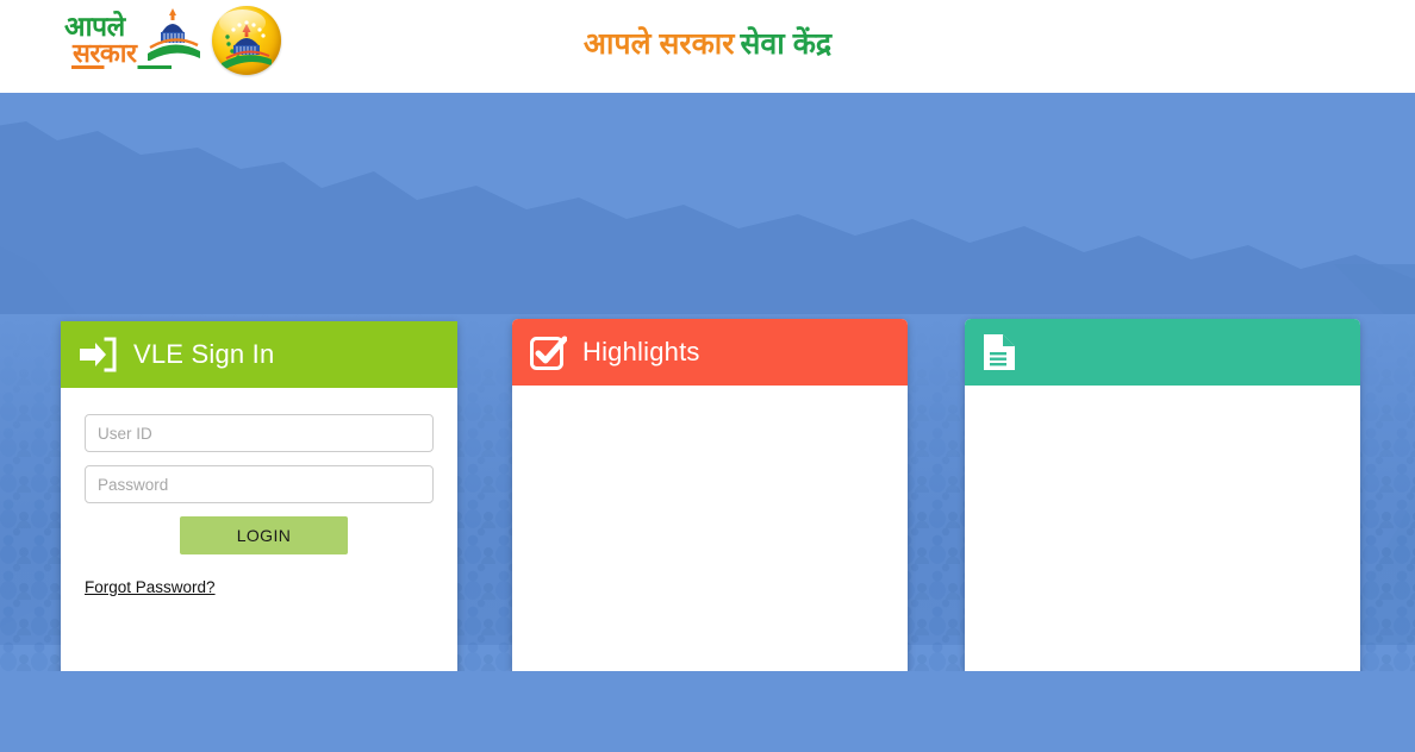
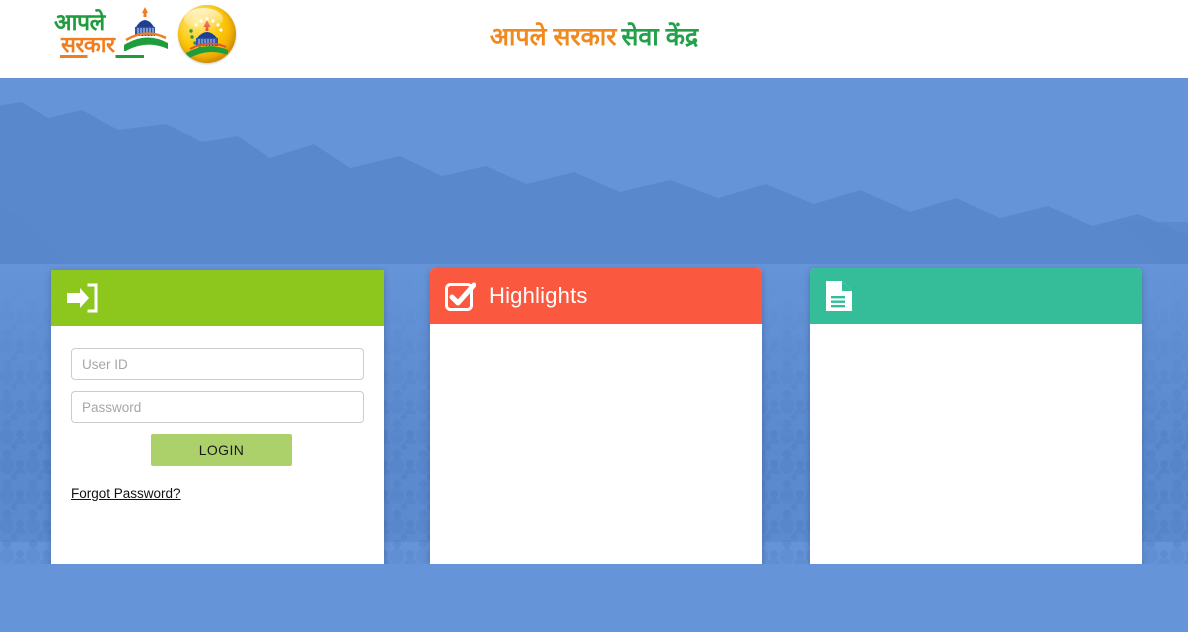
  आपले
  सरकार
  आपले सरकार सेवा केंद्र
- VLE Sign In
  User ID
  Password
  LOGIN
  Forgot Password?
  Highlights
